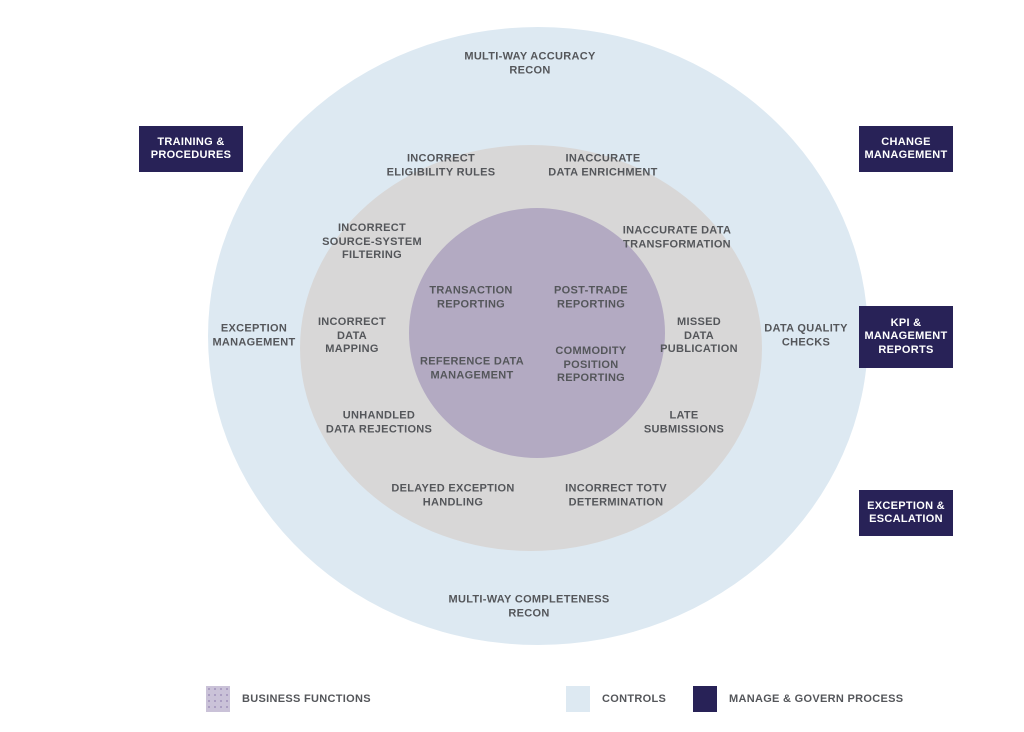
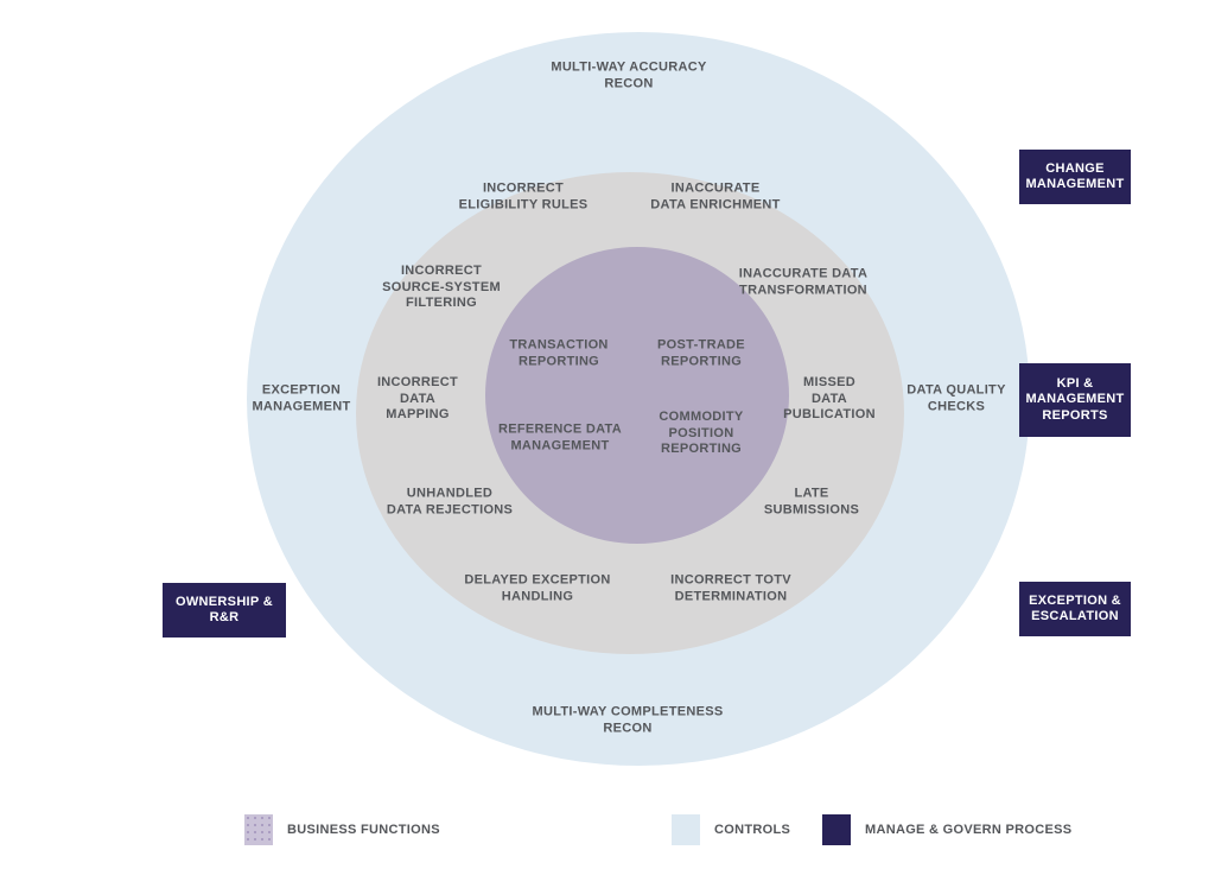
  MULTI-WAY ACCURACY
  RECON
  EXCEPTION
  MANAGEMENT
  DATA QUALITY
  CHECKS
  MULTI-WAY COMPLETENESS
  RECON
  INCORRECT
  ELIGIBILITY RULES
  INACCURATE
  DATA ENRICHMENT
  INCORRECT
  SOURCE-SYSTEM
  FILTERING
  INACCURATE DATA
  TRANSFORMATION
  INCORRECT
  DATA
  MAPPING
  MISSED
  DATA
  PUBLICATION
  UNHANDLED
  DATA REJECTIONS
  LATE
  SUBMISSIONS
  DELAYED EXCEPTION
  HANDLING
  INCORRECT TOTV
  DETERMINATION
  TRANSACTION
  REPORTING
  POST-TRADE
  REPORTING
  REFERENCE DATA
  MANAGEMENT
  COMMODITY
  POSITION
  REPORTING
- TRAINING &
- PROCEDURES
  CHANGE
  MANAGEMENT
  KPI &
  MANAGEMENT
  REPORTS
+ OWNERSHIP &
+ R&R
  EXCEPTION &
  ESCALATION
  BUSINESS FUNCTIONS
  CONTROLS
  MANAGE & GOVERN PROCESS
